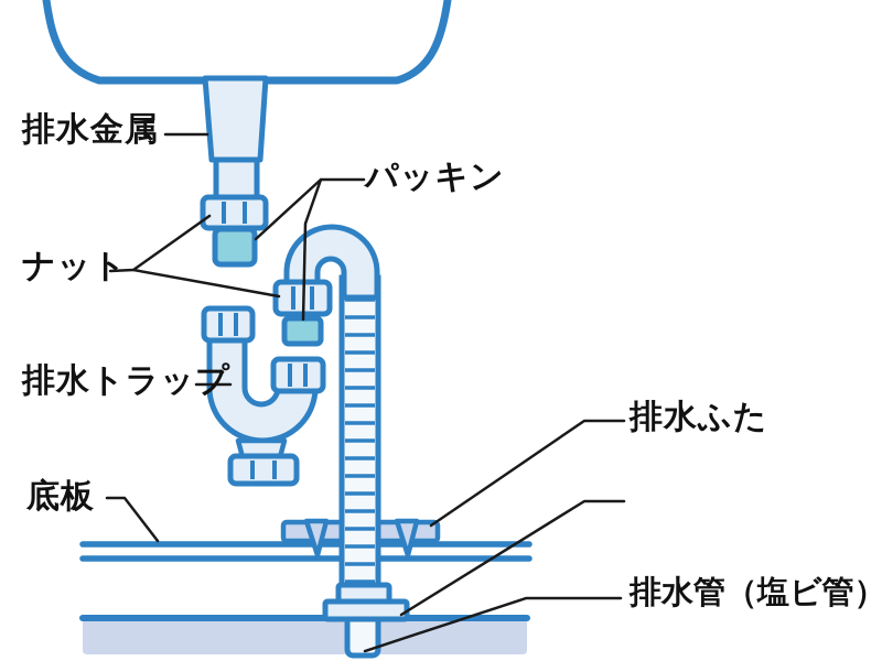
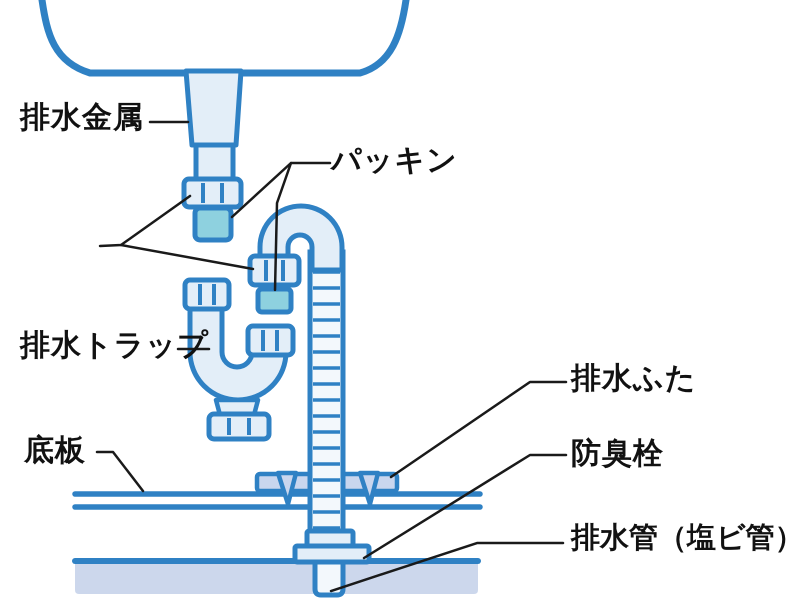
  排水金属
  パッキン
- ナット
  排水トラップ
  底板
  排水ふた
+ 防臭栓
  排水管（塩ビ管）
